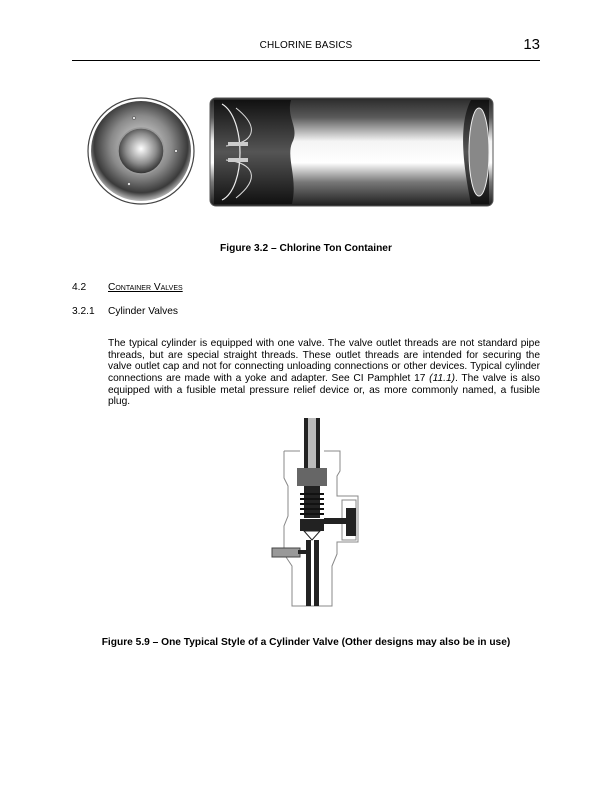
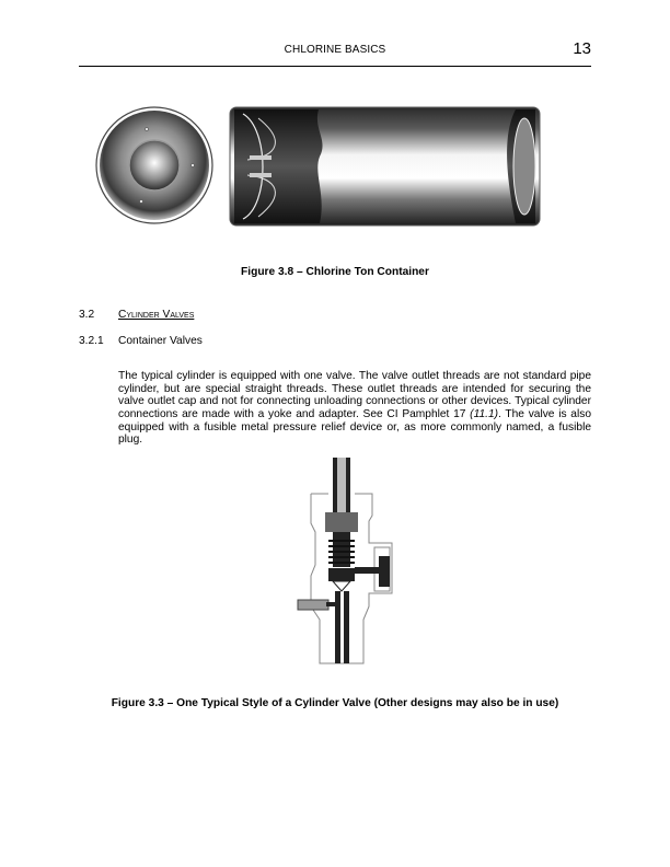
  CHLORINE BASICS
  13
- Figure 3.2 – Chlorine Ton Container
+ Figure 3.8 – Chlorine Ton Container
- 4.2
+ 3.2
- Container Valves
+ Cylinder Valves
  3.2.1
- Cylinder Valves
+ Container Valves
- The typical cylinder is equipped with one valve. The valve outlet threads are not standard pipe threads, but are special straight threads. These outlet threads are intended for securing the valve outlet cap and not for connecting unloading connections or other devices. Typical cylinder connections are made with a yoke and adapter. See CI Pamphlet 17 (11.1). The valve is also equipped with a fusible metal pressure relief device or, as more commonly named, a fusible plug.
+ The typical cylinder is equipped with one valve. The valve outlet threads are not standard pipe cylinder, but are special straight threads. These outlet threads are intended for securing the valve outlet cap and not for connecting unloading connections or other devices. Typical cylinder connections are made with a yoke and adapter. See CI Pamphlet 17 (11.1). The valve is also equipped with a fusible metal pressure relief device or, as more commonly named, a fusible plug.
- Figure 5.9 – One Typical Style of a Cylinder Valve (Other designs may also be in use)
+ Figure 3.3 – One Typical Style of a Cylinder Valve (Other designs may also be in use)
